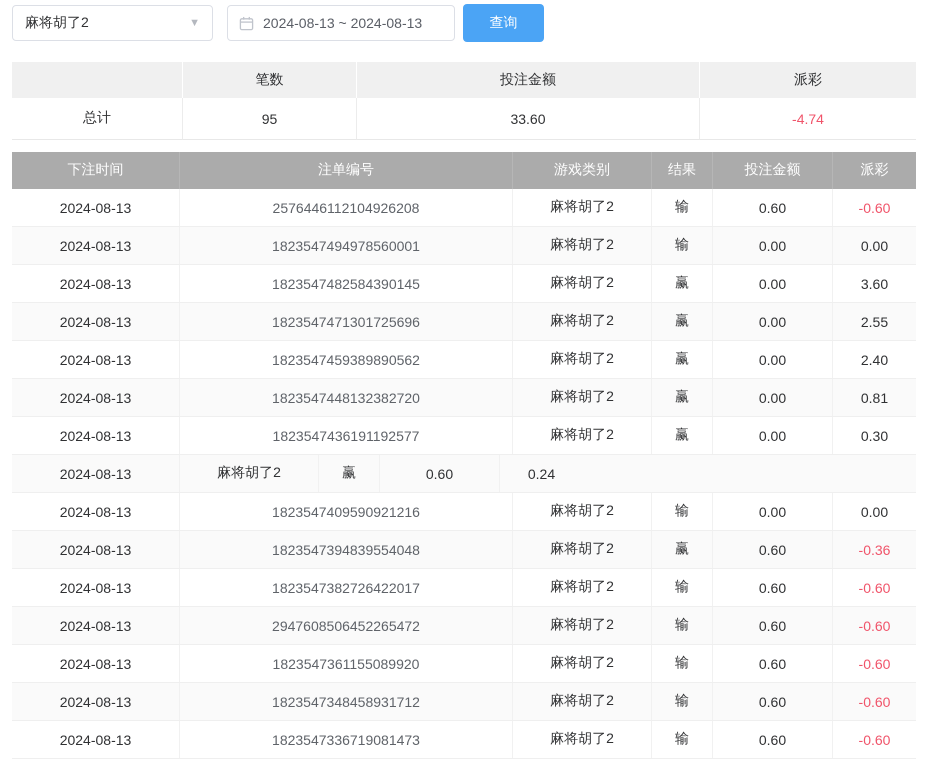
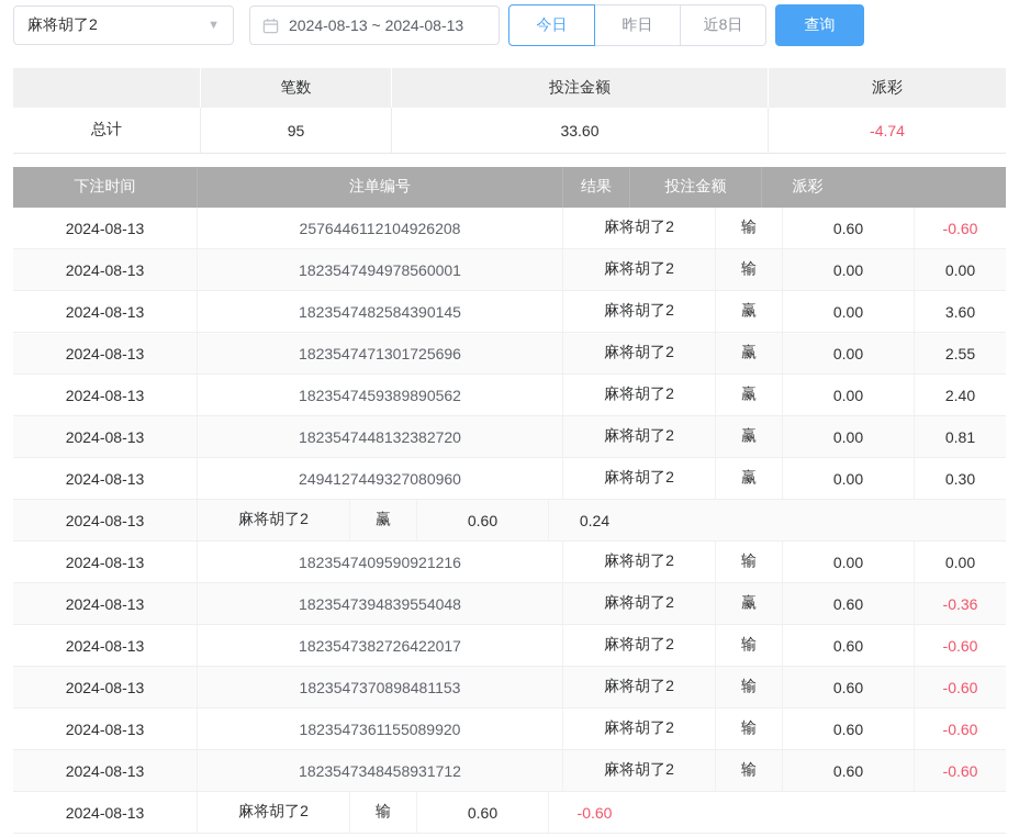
  麻将胡了2
  ▼
  2024-08-13 ~ 2024-08-13
+ 今日
+ 昨日
+ 近8日
  查询
  笔数
  投注金额
  派彩
  总计
  95
  33.60
  -4.74
  下注时间
  注单编号
- 游戏类别
  结果
  投注金额
  派彩
  2024-08-13
  2576446112104926208
  麻将胡了2
  输
  0.60
  -0.60
  2024-08-13
  1823547494978560001
  麻将胡了2
  输
  0.00
  0.00
  2024-08-13
  1823547482584390145
  麻将胡了2
  赢
  0.00
  3.60
  2024-08-13
  1823547471301725696
  麻将胡了2
  赢
  0.00
  2.55
  2024-08-13
  1823547459389890562
  麻将胡了2
  赢
  0.00
  2.40
  2024-08-13
  1823547448132382720
  麻将胡了2
  赢
  0.00
  0.81
  2024-08-13
- 1823547436191192577
+ 2494127449327080960
  麻将胡了2
  赢
  0.00
  0.30
  2024-08-13
  麻将胡了2
  赢
  0.60
  0.24
  2024-08-13
  1823547409590921216
  麻将胡了2
  输
  0.00
  0.00
  2024-08-13
  1823547394839554048
  麻将胡了2
  赢
  0.60
  -0.36
  2024-08-13
  1823547382726422017
  麻将胡了2
  输
  0.60
  -0.60
  2024-08-13
- 2947608506452265472
+ 1823547370898481153
  麻将胡了2
  输
  0.60
  -0.60
  2024-08-13
  1823547361155089920
  麻将胡了2
  输
  0.60
  -0.60
  2024-08-13
  1823547348458931712
  麻将胡了2
  输
  0.60
  -0.60
  2024-08-13
- 1823547336719081473
  麻将胡了2
  输
  0.60
  -0.60
